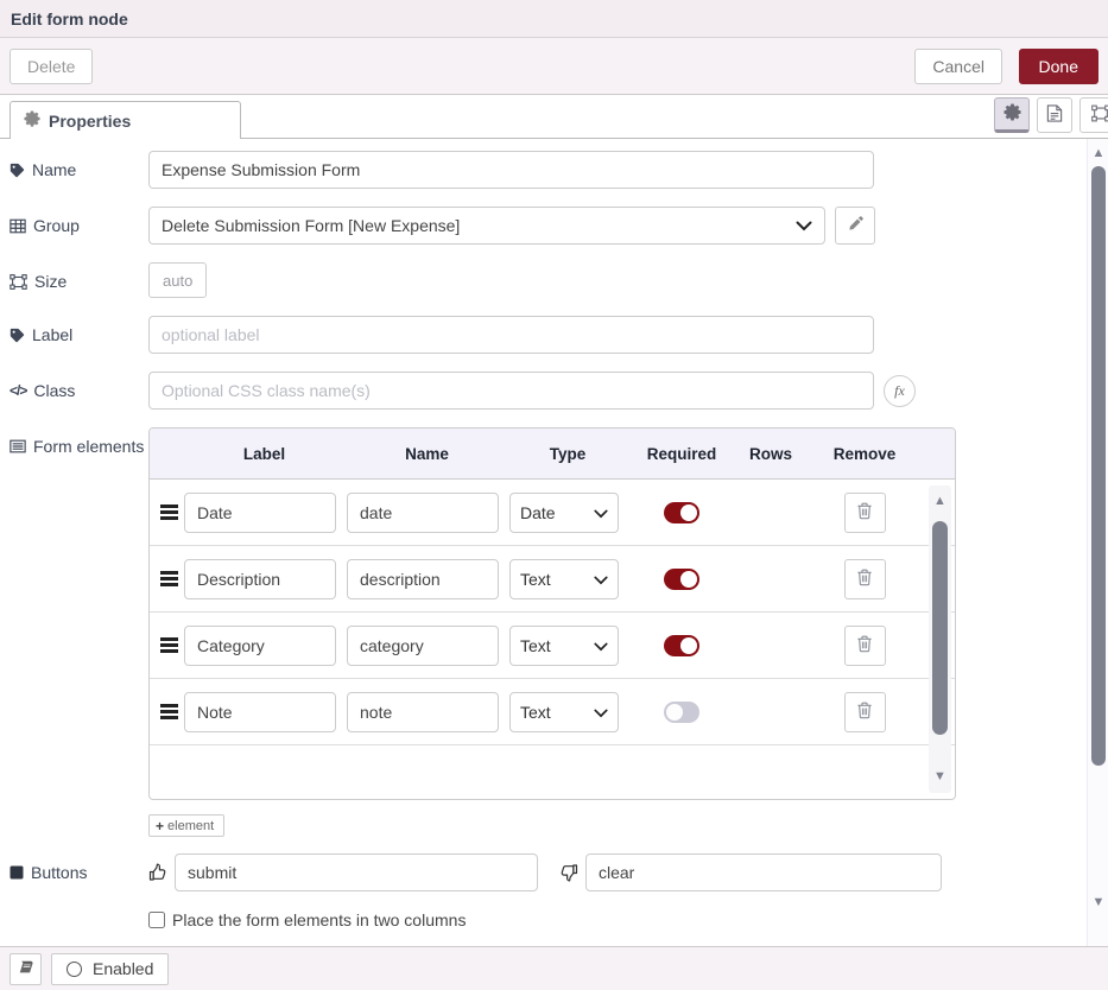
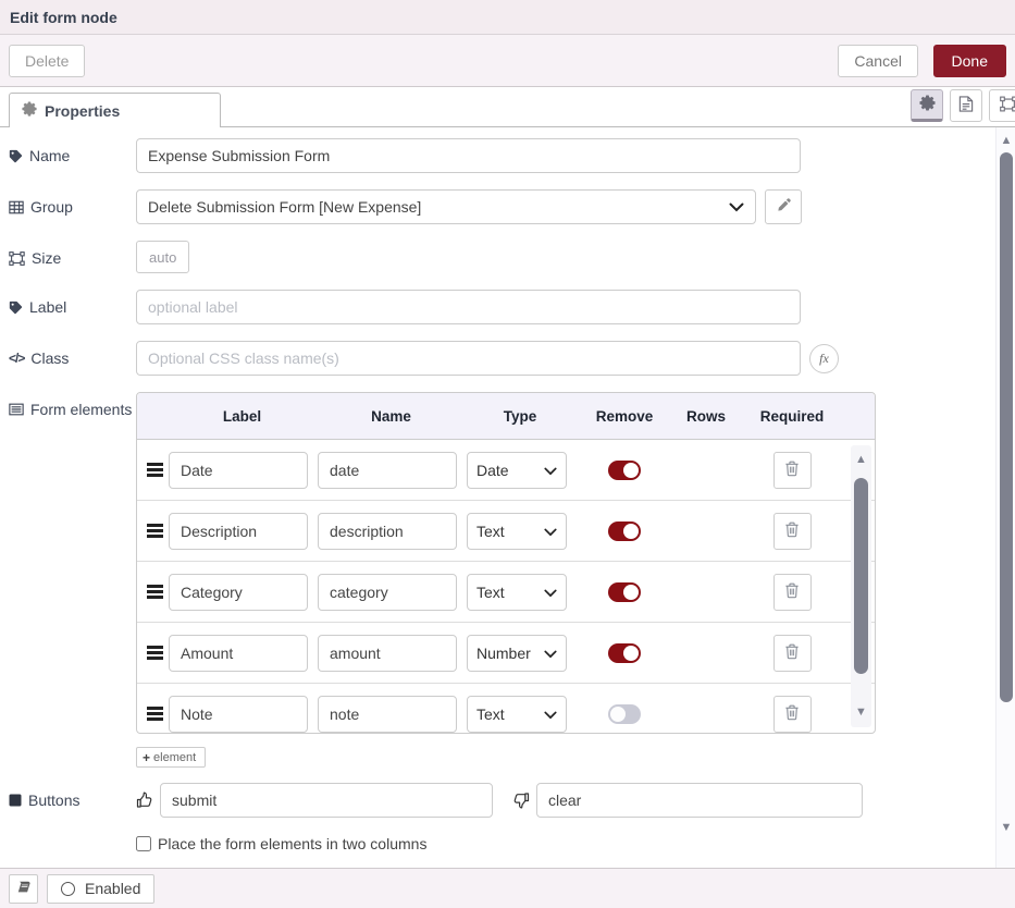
  Edit form node
  Delete
  Cancel
  Done
  Properties
  Name
  Expense Submission Form
  Group
  Delete Submission Form [New Expense]
  Size
  auto
  Label
  optional label
  </>
  Class
  Optional CSS class name(s)
  fx
  Form elements
  Label
  Name
  Type
- Required
+ Remove
  Rows
- Remove
+ Required
  ▲
  ▼
  Date
  date
  Date
  Description
  description
  Text
  Category
  category
  Text
+ Amount
+ amount
+ Number
  Note
  note
  Text
  +
  element
  Buttons
  submit
  clear
  Place the form elements in two columns
  ▲
  ▼
  Enabled
